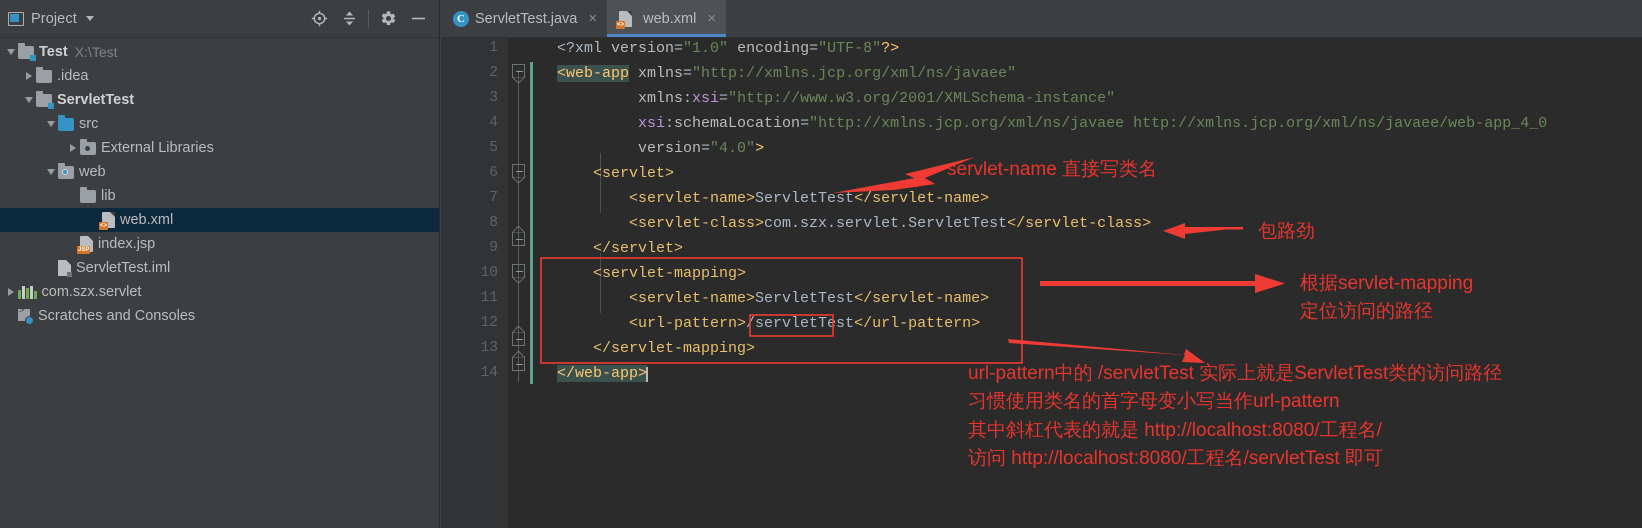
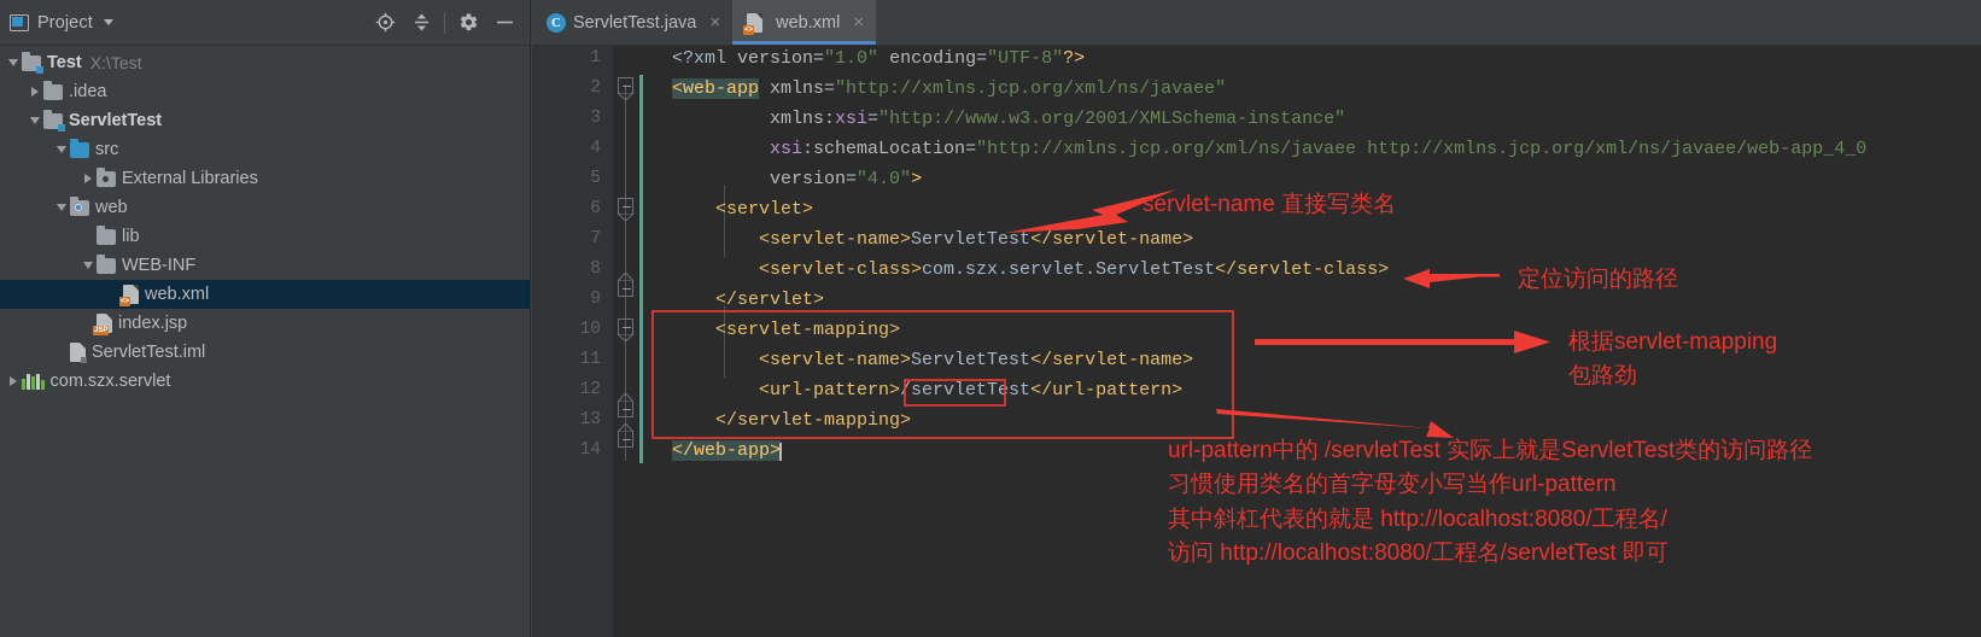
  Project
  Test
  X:\Test
  .idea
  ServletTest
  src
  External Libraries
  web
  lib
+ WEB-INF
  web.xml
  index.jsp
  ServletTest.iml
  com.szx.servlet
- Scratches and Consoles
  C
  ServletTest.java
  ×
  web.xml
  ×
  1
  2
  3
  4
  5
  6
  7
  8
  9
  10
  11
  12
  13
  14
  <?xml version="1.0" encoding="UTF-8"?>
  <web-app xmlns="http://xmlns.jcp.org/xml/ns/javaee"
  xmlns:xsi="http://www.w3.org/2001/XMLSchema-instance"
  xsi:schemaLocation="http://xmlns.jcp.org/xml/ns/javaee http://xmlns.jcp.org/xml/ns/javaee/web-app_4_0
  version="4.0">
  <servlet>
  <servlet-name>ServletTest</servlet-name>
  <servlet-class>com.szx.servlet.ServletTest</servlet-class>
  </servlet>
  <servlet-mapping>
  <servlet-name>ServletTest</servlet-name>
  <url-pattern> servletTest</url-pattern>
  </servlet-mapping>
  </web-app>
  servlet-name 直接写类名
- 包路劲
+ 定位访问的路径
  根据servlet-mapping
- 定位访问的路径
+ 包路劲
  url-pattern中的 /servletTest 实际上就是ServletTest类的访问路径
  习惯使用类名的首字母变小写当作url-pattern
  其中斜杠代表的就是 http://localhost:8080/工程名/
  访问 http://localhost:8080/工程名/servletTest 即可
